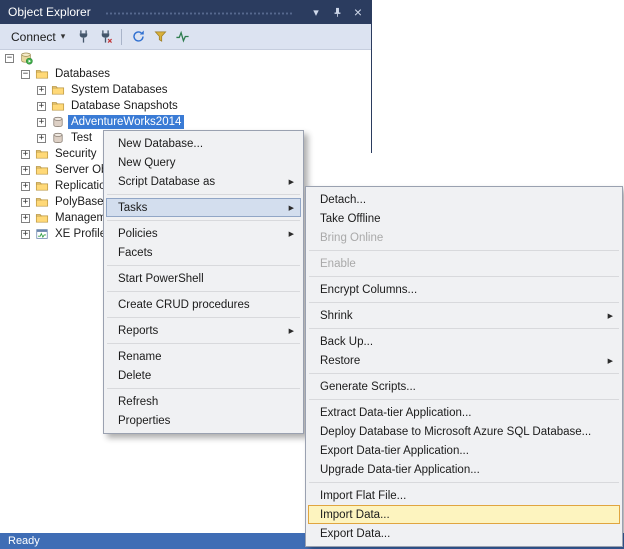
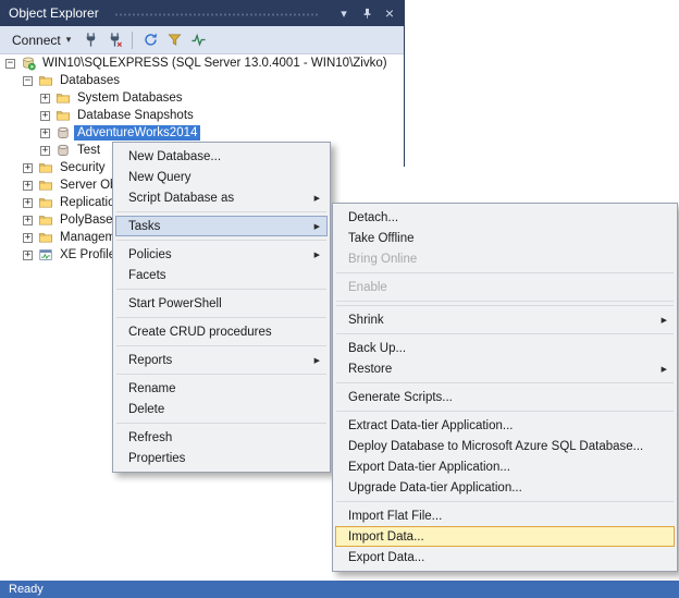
  Object Explorer
  ▾
  ×
  Connect
  ▾
  −
+ WIN10\SQLEXPRESS (SQL Server 13.0.4001 - WIN10\Zivko)
  −
  Databases
  +
  System Databases
  +
  Database Snapshots
  +
  AdventureWorks2014
  +
  Test
  +
  Security
  +
  +
  Replicati
  +
  PolyBase
  +
  Managem
  +
  XE Profil
  New Database...
  New Query
  Script Database as
  Tasks
  Policies
  Facets
  Start PowerShell
  Create CRUD procedures
  Reports
  Rename
  Delete
  Refresh
  Properties
  Detach...
  Take Offline
  Bring Online
  Enable
- Encrypt Columns...
  Shrink
  Back Up...
  Restore
  Generate Scripts...
  Extract Data-tier Application...
  Deploy Database to Microsoft Azure SQL Database...
  Export Data-tier Application...
  Upgrade Data-tier Application...
  Import Flat File...
  Import Data...
  Export Data...
  Ready
